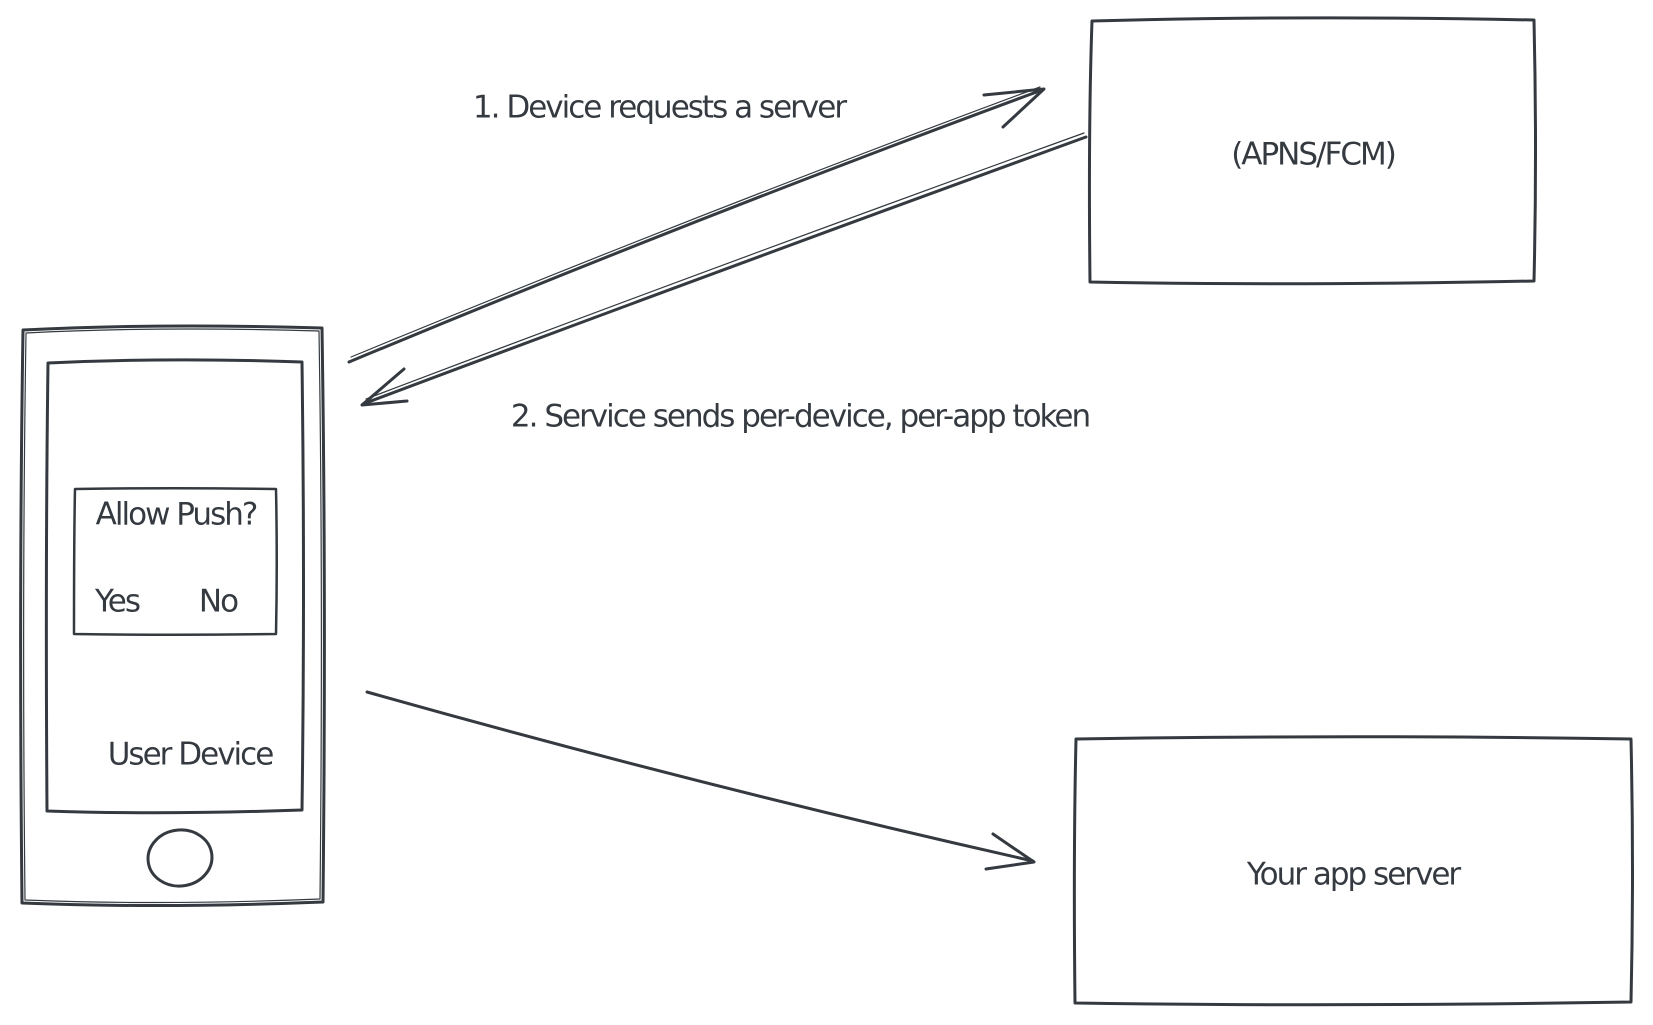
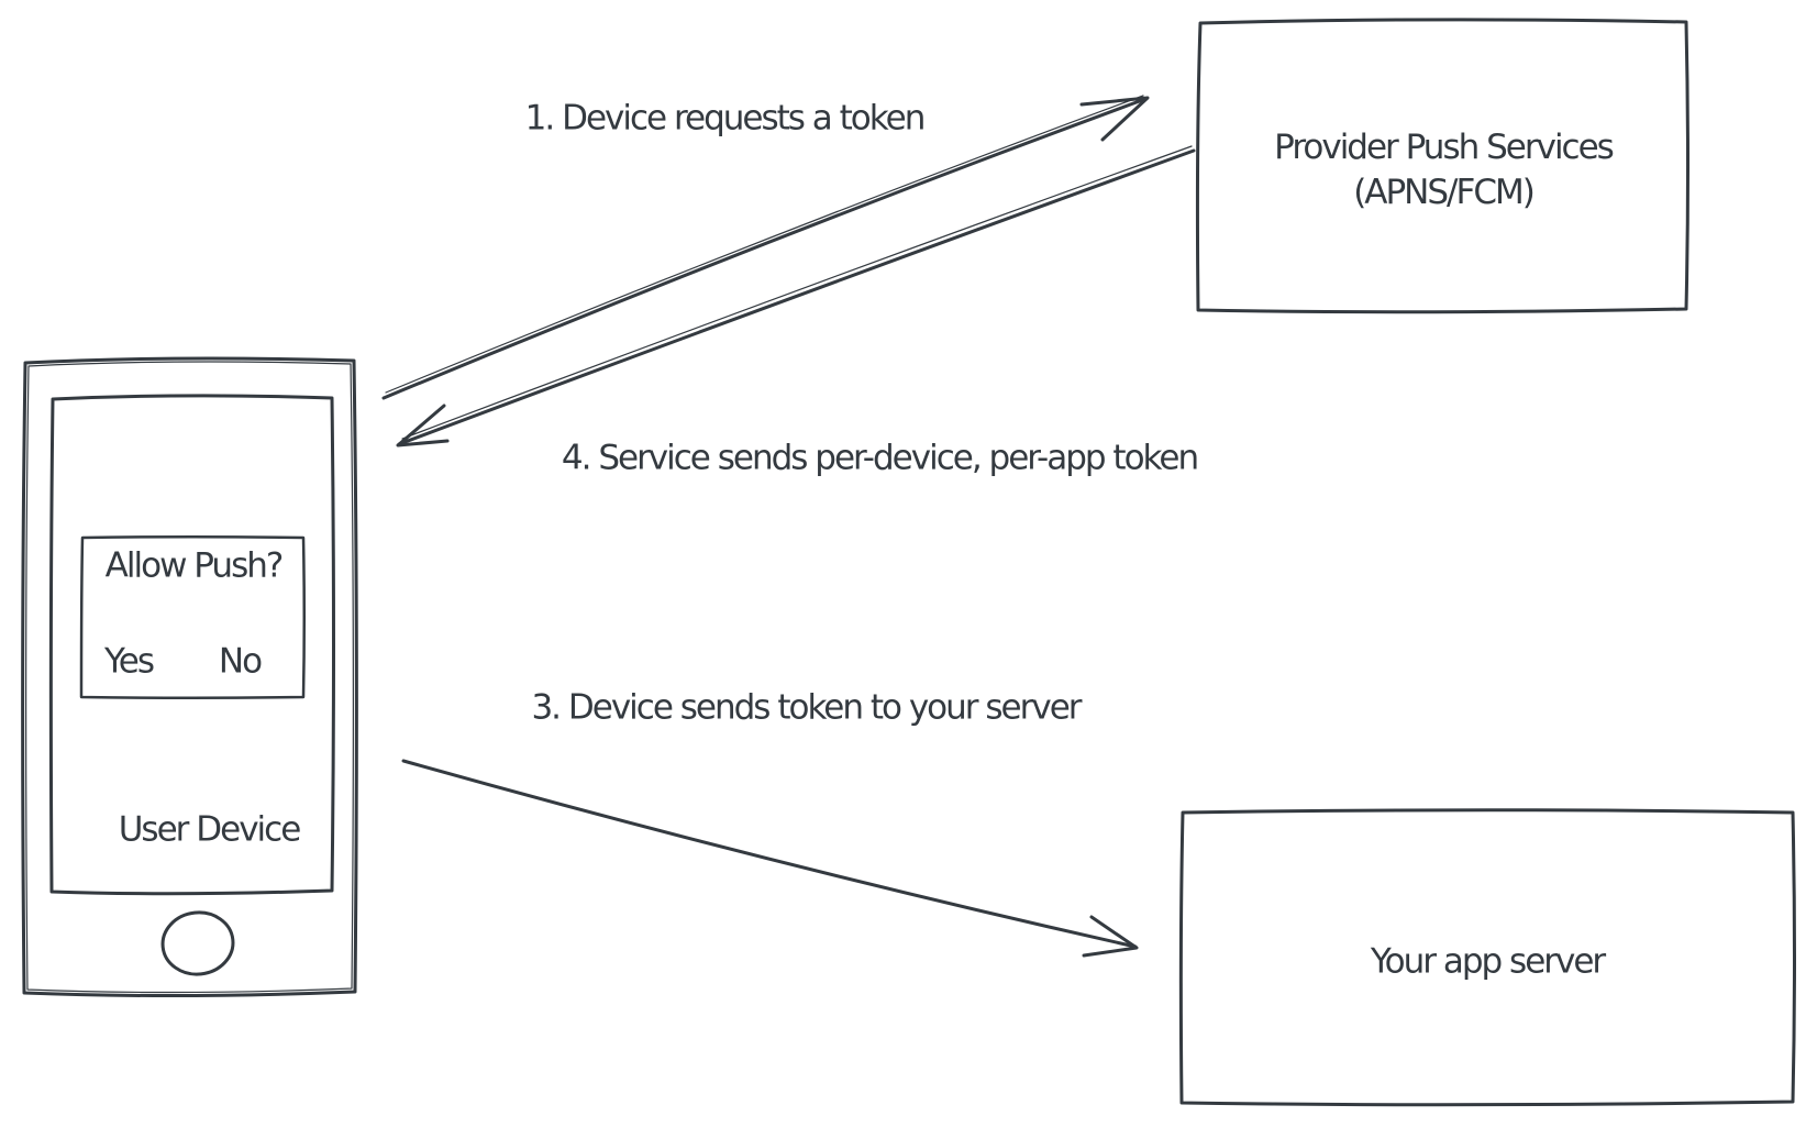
- 1. Device requests a server
+ 1. Device requests a token
- 2. Service sends per-device, per-app token
+ 4. Service sends per-device, per-app token
+ 3. Device sends token to your server
+ Provider Push Services
  (APNS/FCM)
  Your app server
  Allow Push?
  Yes
  No
  User Device
